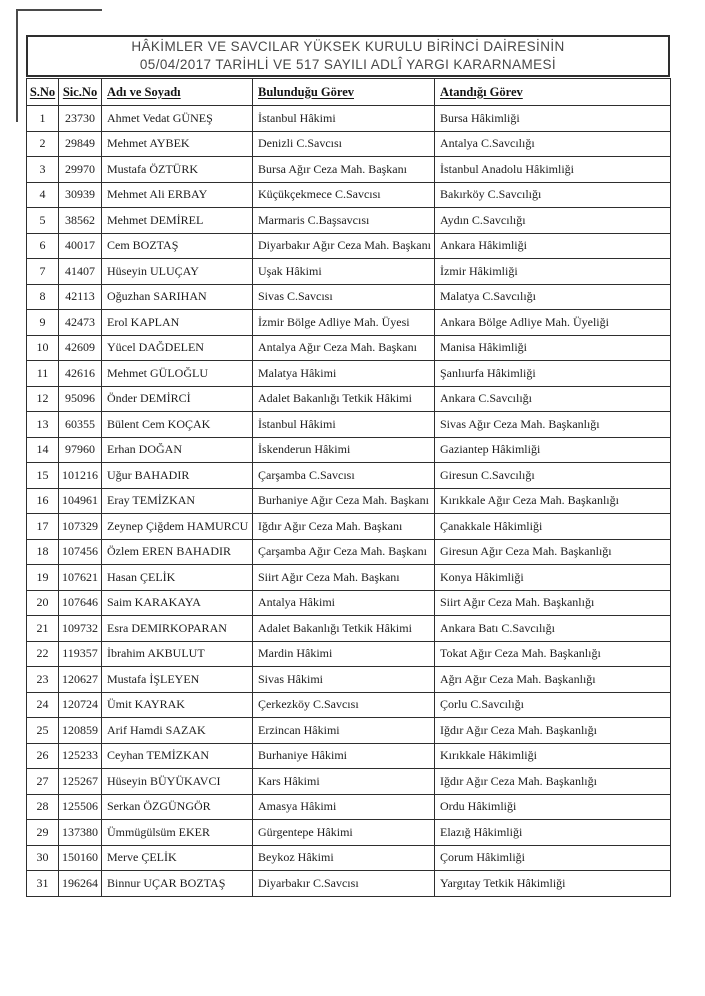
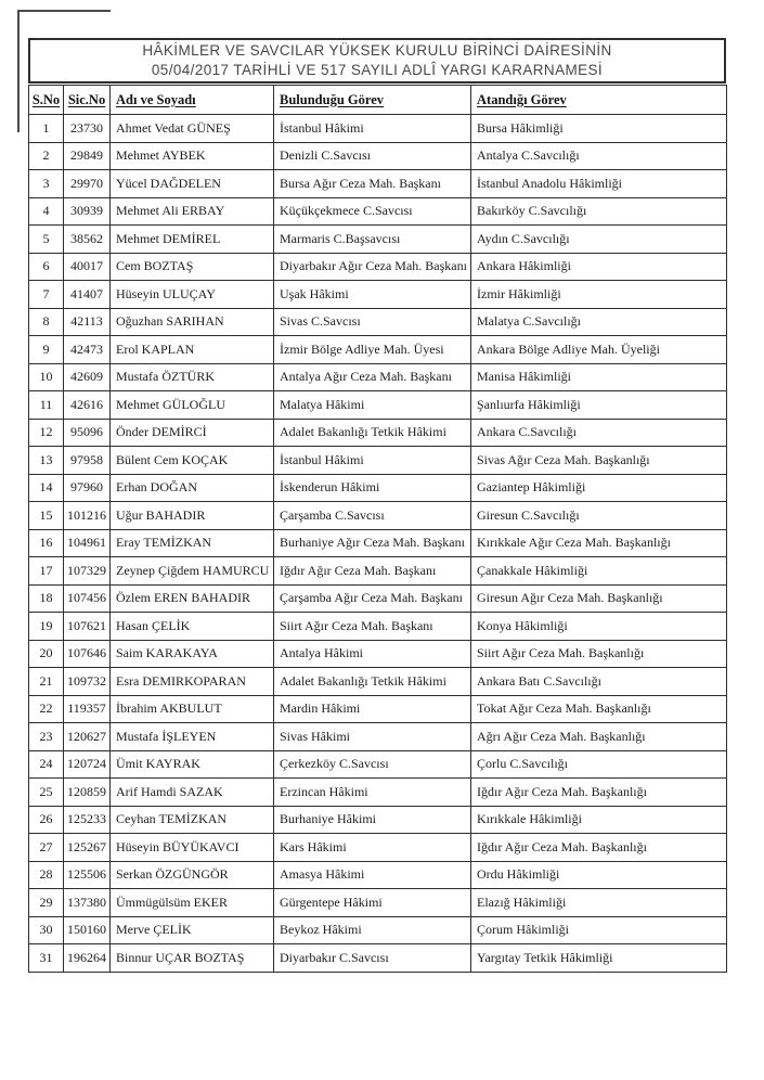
  HÂKİMLER VE SAVCILAR YÜKSEK KURULU BİRİNCİ DAİRESİNİN
  05/04/2017 TARİHLİ VE 517 SAYILI ADLÎ YARGI KARARNAMESİ
  S.No	Sic.No	Adı ve Soyadı	Bulunduğu Görev	Atandığı Görev
  1	23730	Ahmet Vedat GÜNEŞ	İstanbul Hâkimi	Bursa Hâkimliği
  2	29849	Mehmet AYBEK	Denizli C.Savcısı	Antalya C.Savcılığı
- 3	29970	Mustafa ÖZTÜRK	Bursa Ağır Ceza Mah. Başkanı	İstanbul Anadolu Hâkimliği
+ 3	29970	Yücel DAĞDELEN	Bursa Ağır Ceza Mah. Başkanı	İstanbul Anadolu Hâkimliği
  4	30939	Mehmet Ali ERBAY	Küçükçekmece C.Savcısı	Bakırköy C.Savcılığı
  5	38562	Mehmet DEMİREL	Marmaris C.Başsavcısı	Aydın C.Savcılığı
  6	40017	Cem BOZTAŞ	Diyarbakır Ağır Ceza Mah. Başkanı	Ankara Hâkimliği
  7	41407	Hüseyin ULUÇAY	Uşak Hâkimi	İzmir Hâkimliği
  8	42113	Oğuzhan SARIHAN	Sivas C.Savcısı	Malatya C.Savcılığı
  9	42473	Erol KAPLAN	İzmir Bölge Adliye Mah. Üyesi	Ankara Bölge Adliye Mah. Üyeliği
- 10	42609	Yücel DAĞDELEN	Antalya Ağır Ceza Mah. Başkanı	Manisa Hâkimliği
+ 10	42609	Mustafa ÖZTÜRK	Antalya Ağır Ceza Mah. Başkanı	Manisa Hâkimliği
  11	42616	Mehmet GÜLOĞLU	Malatya Hâkimi	Şanlıurfa Hâkimliği
  12	95096	Önder DEMİRCİ	Adalet Bakanlığı Tetkik Hâkimi	Ankara C.Savcılığı
- 13	60355	Bülent Cem KOÇAK	İstanbul Hâkimi	Sivas Ağır Ceza Mah. Başkanlığı
+ 13	97958	Bülent Cem KOÇAK	İstanbul Hâkimi	Sivas Ağır Ceza Mah. Başkanlığı
  14	97960	Erhan DOĞAN	İskenderun Hâkimi	Gaziantep Hâkimliği
  15	101216	Uğur BAHADIR	Çarşamba C.Savcısı	Giresun C.Savcılığı
  16	104961	Eray TEMİZKAN	Burhaniye Ağır Ceza Mah. Başkanı	Kırıkkale Ağır Ceza Mah. Başkanlığı
  17	107329	Zeynep Çiğdem HAMURCU	Iğdır Ağır Ceza Mah. Başkanı	Çanakkale Hâkimliği
  18	107456	Özlem EREN BAHADIR	Çarşamba Ağır Ceza Mah. Başkanı	Giresun Ağır Ceza Mah. Başkanlığı
  19	107621	Hasan ÇELİK	Siirt Ağır Ceza Mah. Başkanı	Konya Hâkimliği
  20	107646	Saim KARAKAYA	Antalya Hâkimi	Siirt Ağır Ceza Mah. Başkanlığı
  21	109732	Esra DEMIRKOPARAN	Adalet Bakanlığı Tetkik Hâkimi	Ankara Batı C.Savcılığı
  22	119357	İbrahim AKBULUT	Mardin Hâkimi	Tokat Ağır Ceza Mah. Başkanlığı
  23	120627	Mustafa İŞLEYEN	Sivas Hâkimi	Ağrı Ağır Ceza Mah. Başkanlığı
  24	120724	Ümit KAYRAK	Çerkezköy C.Savcısı	Çorlu C.Savcılığı
  25	120859	Arif Hamdi SAZAK	Erzincan Hâkimi	Iğdır Ağır Ceza Mah. Başkanlığı
  26	125233	Ceyhan TEMİZKAN	Burhaniye Hâkimi	Kırıkkale Hâkimliği
  27	125267	Hüseyin BÜYÜKAVCI	Kars Hâkimi	Iğdır Ağır Ceza Mah. Başkanlığı
  28	125506	Serkan ÖZGÜNGÖR	Amasya Hâkimi	Ordu Hâkimliği
  29	137380	Ümmügülsüm EKER	Gürgentepe Hâkimi	Elazığ Hâkimliği
  30	150160	Merve ÇELİK	Beykoz Hâkimi	Çorum Hâkimliği
  31	196264	Binnur UÇAR BOZTAŞ	Diyarbakır C.Savcısı	Yargıtay Tetkik Hâkimliği
